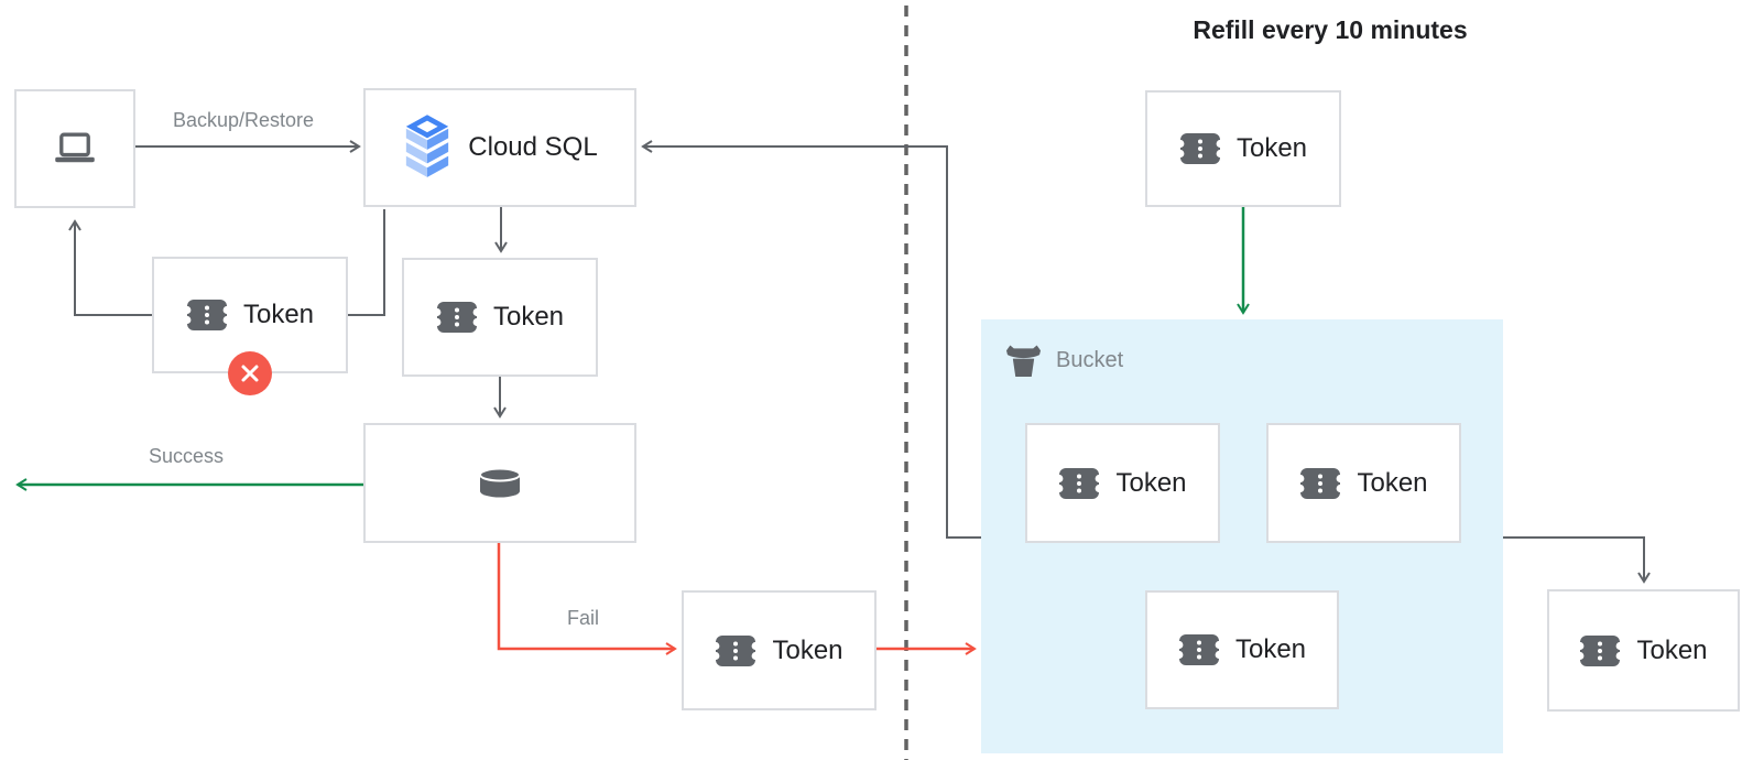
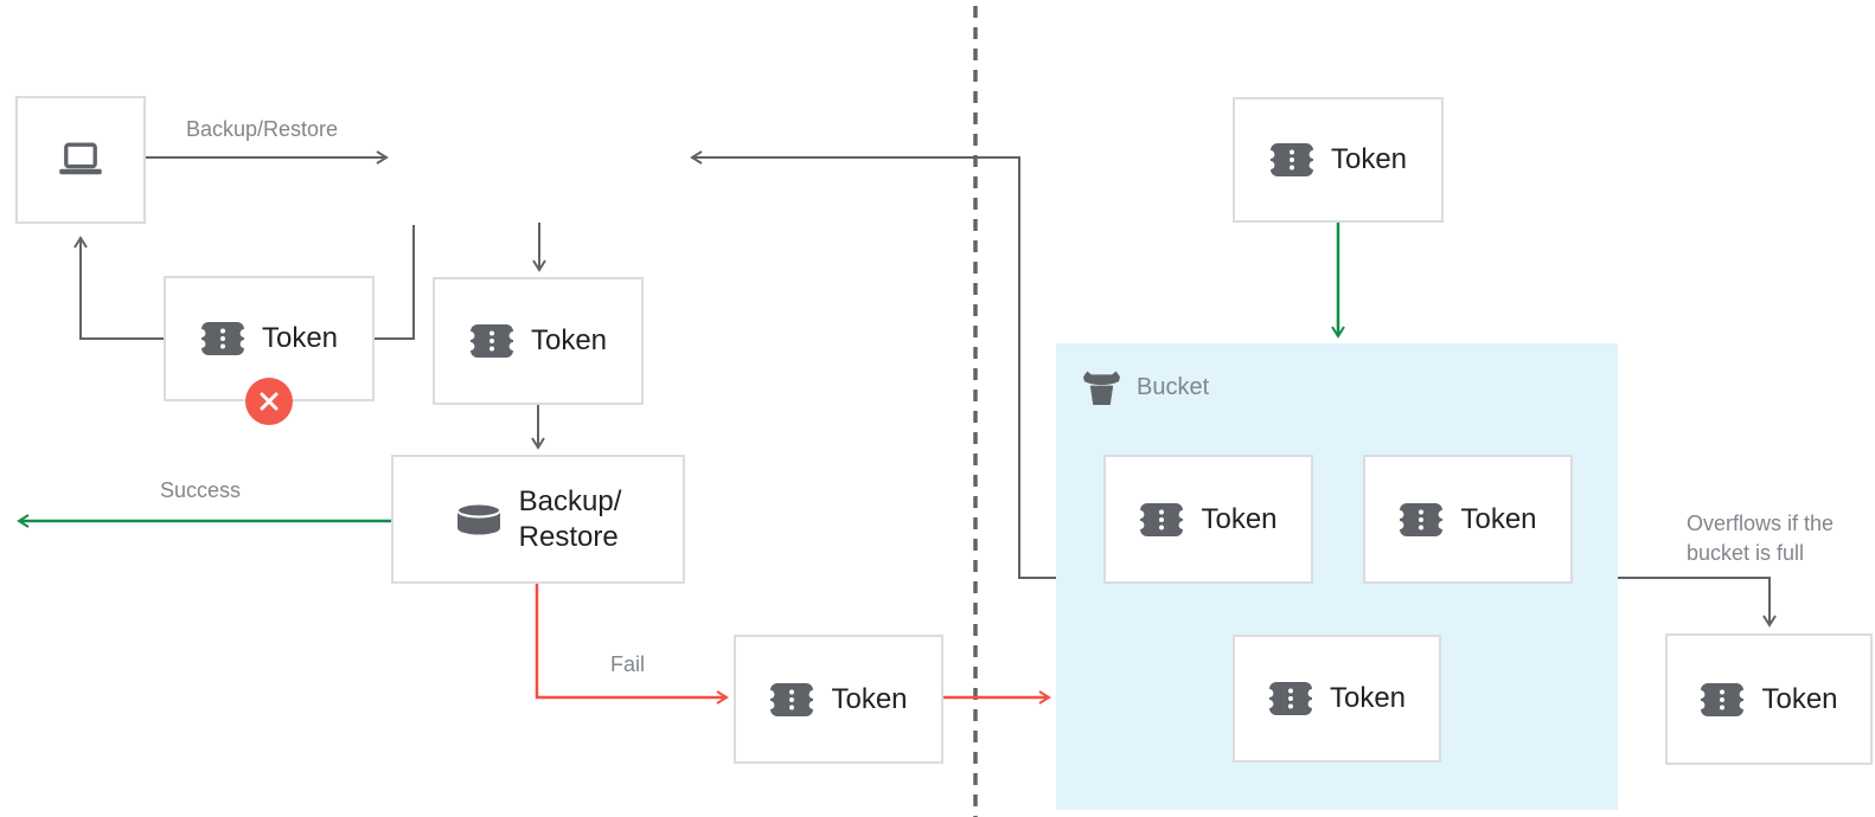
- Refill every 10 minutes
- Cloud SQL
  Token
  Token
+ Backup/
+ Restore
  Token
  Bucket
  Token
  Token
  Token
  Token
  Token
  Backup/Restore
  Success
  Fail
+ Overflows if the bucket is full
